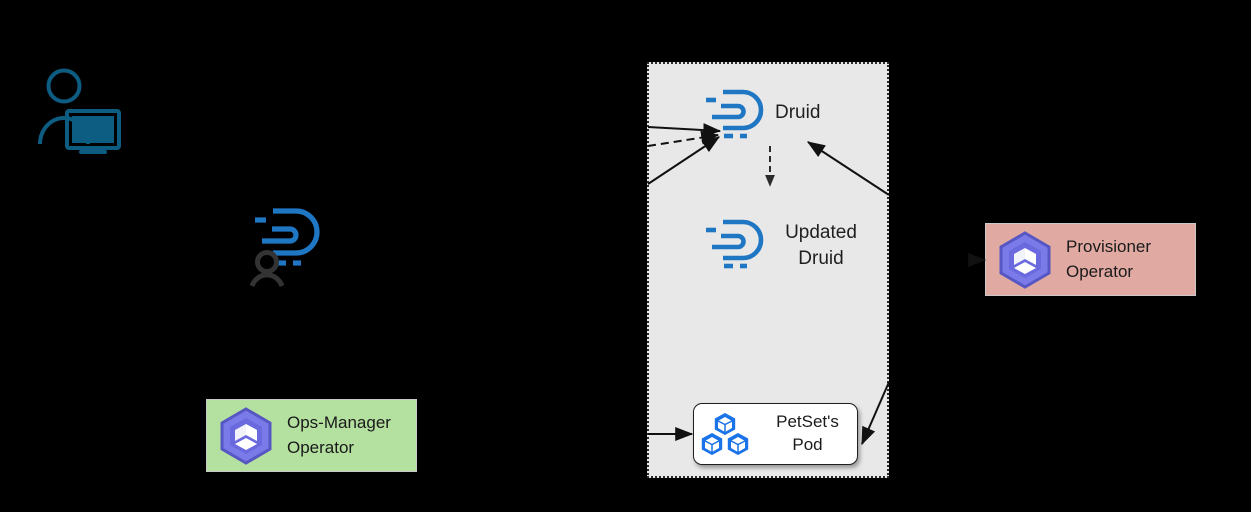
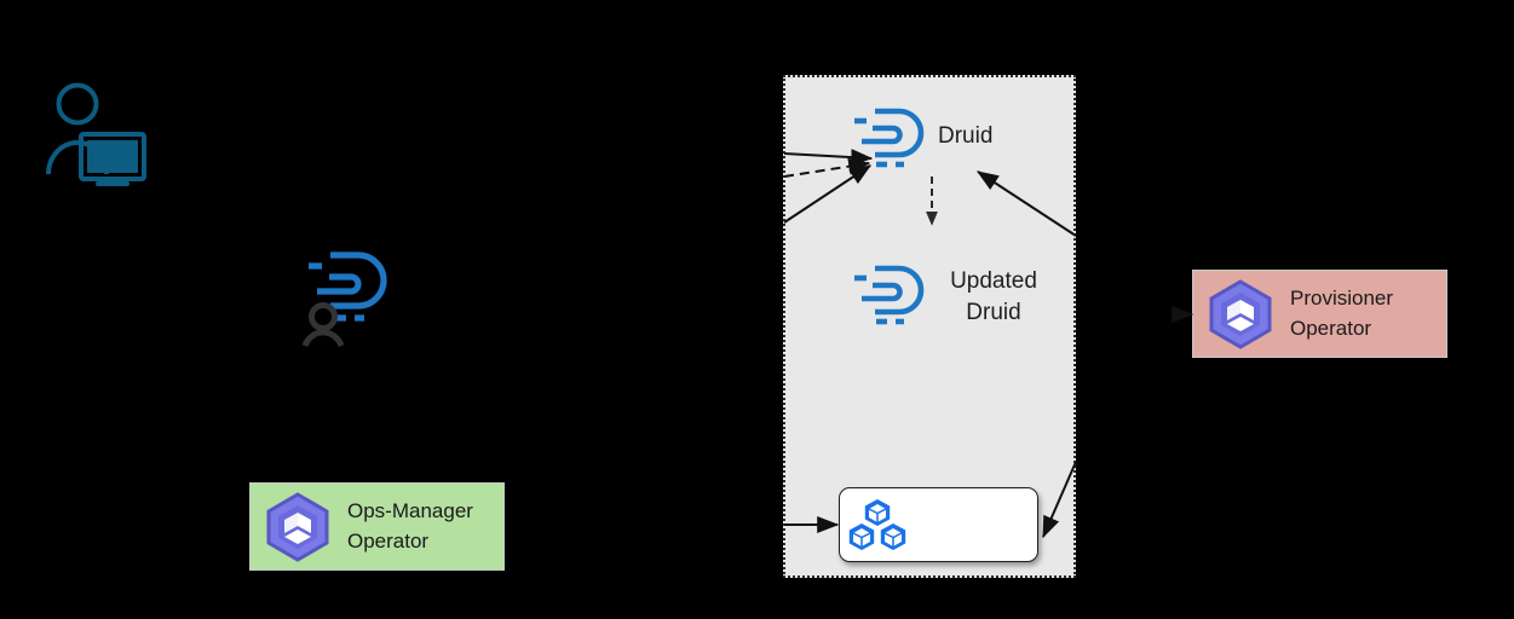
  Druid
  Updated
  Druid
- PetSet's
- Pod
  Ops-Manager
  Operator
  Provisioner
  Operator
